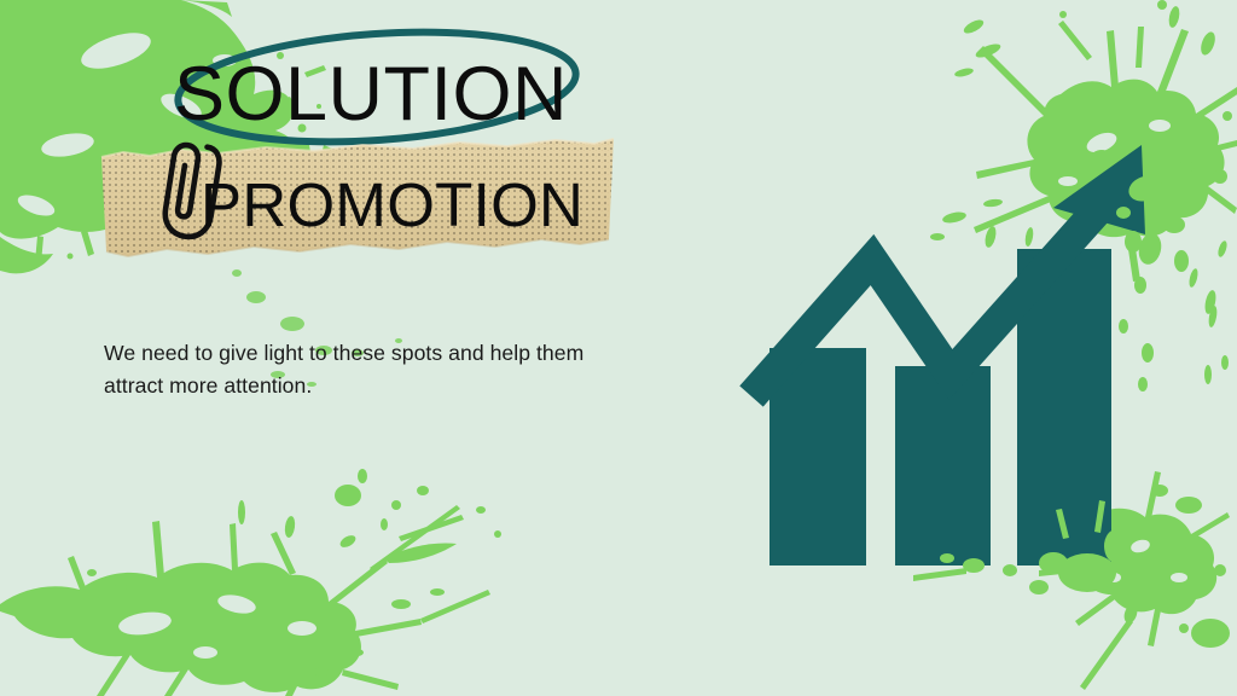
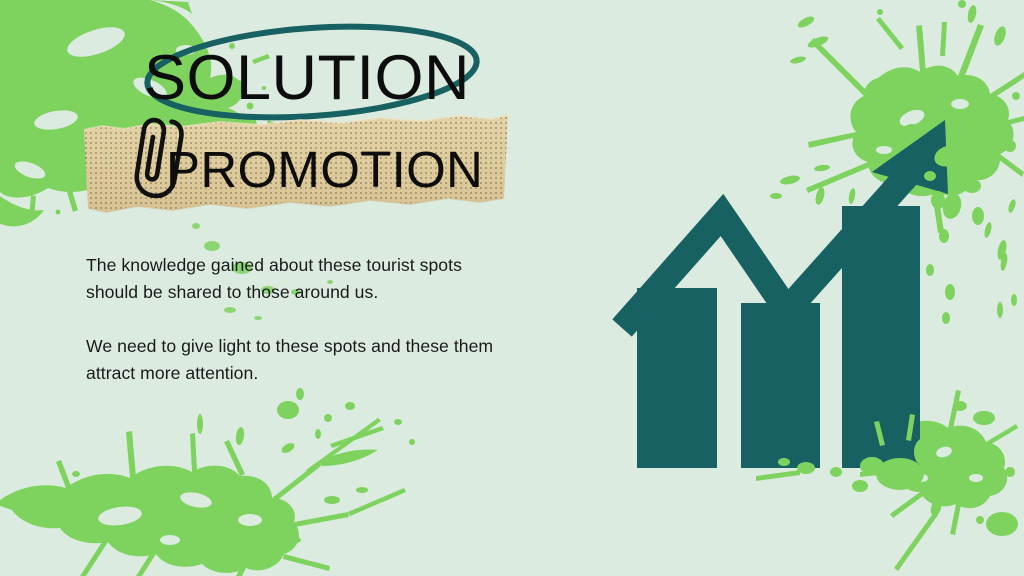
  SOLUTION
  PROMOTION
+ The knowledge gained about these tourist spots should be shared to those around us.
- We need to give light to these spots and help them attract more attention.
+ We need to give light to these spots and these them attract more attention.
